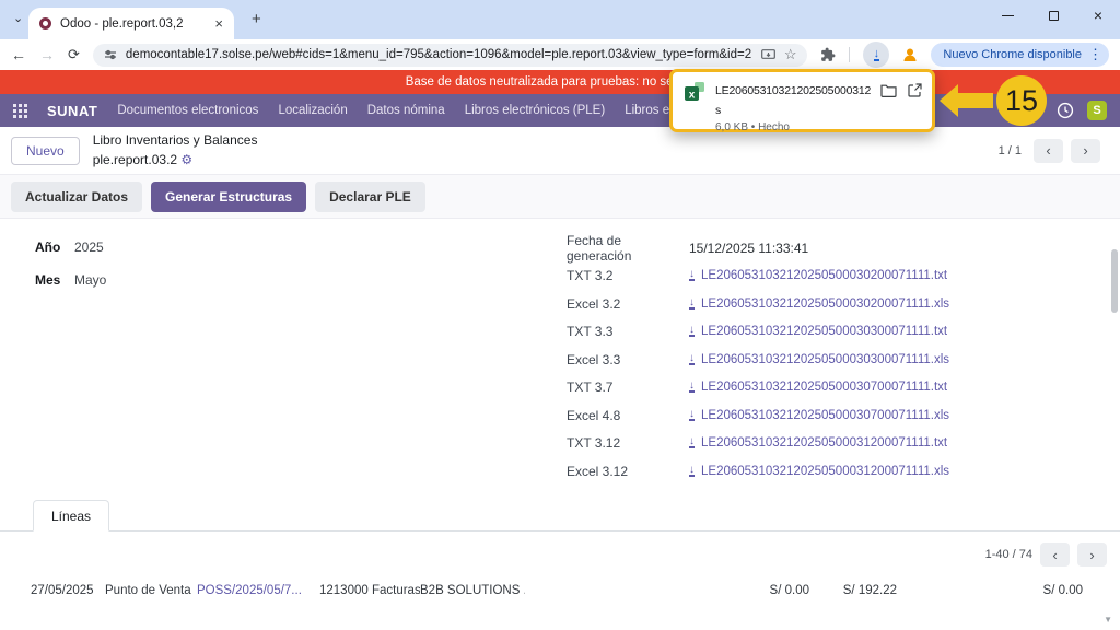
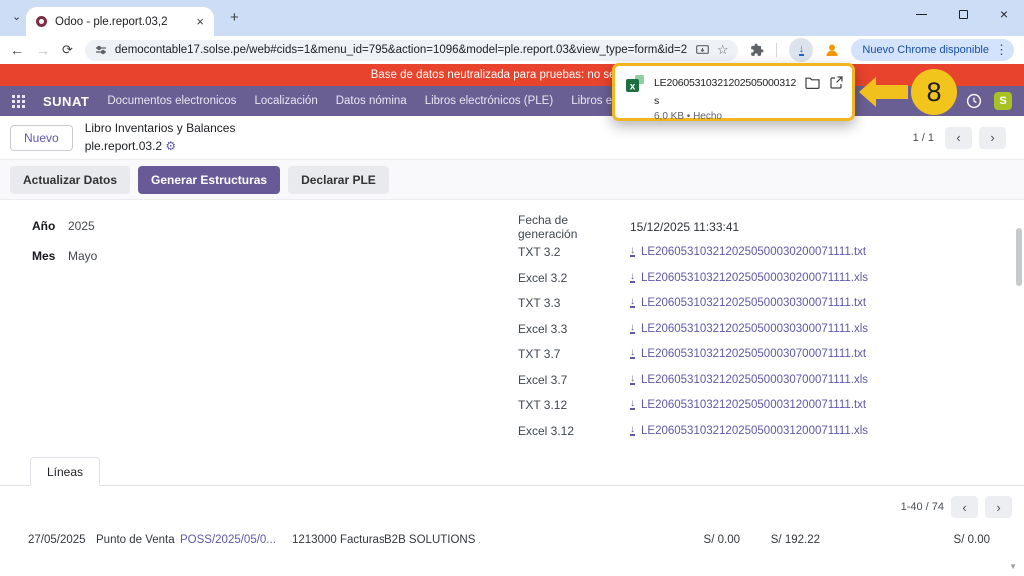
  ⌄
  Odoo - ple.report.03,2
  ×
  +
  ×
  ←
  →
  ⟳
  democontable17.solse.pe/web#cids=1&menu_id=795&action=1096&model=ple.report.03&view_type=form&id=2
  ☆
  ↓
  Nuevo Chrome disponible
  ⋮
  Base de datos neutralizada para pruebas: no s
  SUNAT
  Documentos electronicos
  Localización
  Datos nómina
  Libros electrónicos (PLE)
  S
  Nuevo
  Libro Inventarios y Balances
  ple.report.03.2 ⚙
  1 / 1
  ‹
  ›
  Actualizar Datos
  Generar Estructuras
  Declarar PLE
  Año
  2025
  Mes
  Mayo
  Fecha de generación
  15/12/2025 11:33:41
  TXT 3.2
  ↓
  LE2060531032120250500030200071111.txt
  Excel 3.2
  ↓
  LE2060531032120250500030200071111.xls
  TXT 3.3
  ↓
  LE2060531032120250500030300071111.txt
  Excel 3.3
  ↓
  LE2060531032120250500030300071111.xls
  TXT 3.7
  ↓
  LE2060531032120250500030700071111.txt
- Excel 4.8
+ Excel 3.7
  ↓
  LE2060531032120250500030700071111.xls
  TXT 3.12
  ↓
  LE2060531032120250500031200071111.txt
  Excel 3.12
  ↓
  LE2060531032120250500031200071111.xls
  Líneas
  1-40 / 74
  ‹
  ›
  27/05/2025
  Punto de Venta
- POSS/2025/05/7...
+ POSS/2025/05/0...
  1213000 Facturas
  B2B SOLUTIONS
  S/ 0.00
  S/ 192.22
  S/ 0.00
  x
  LE20605310321202505000312
  s
  6,0 KB • Hecho
- 15
+ 8
  ▼
